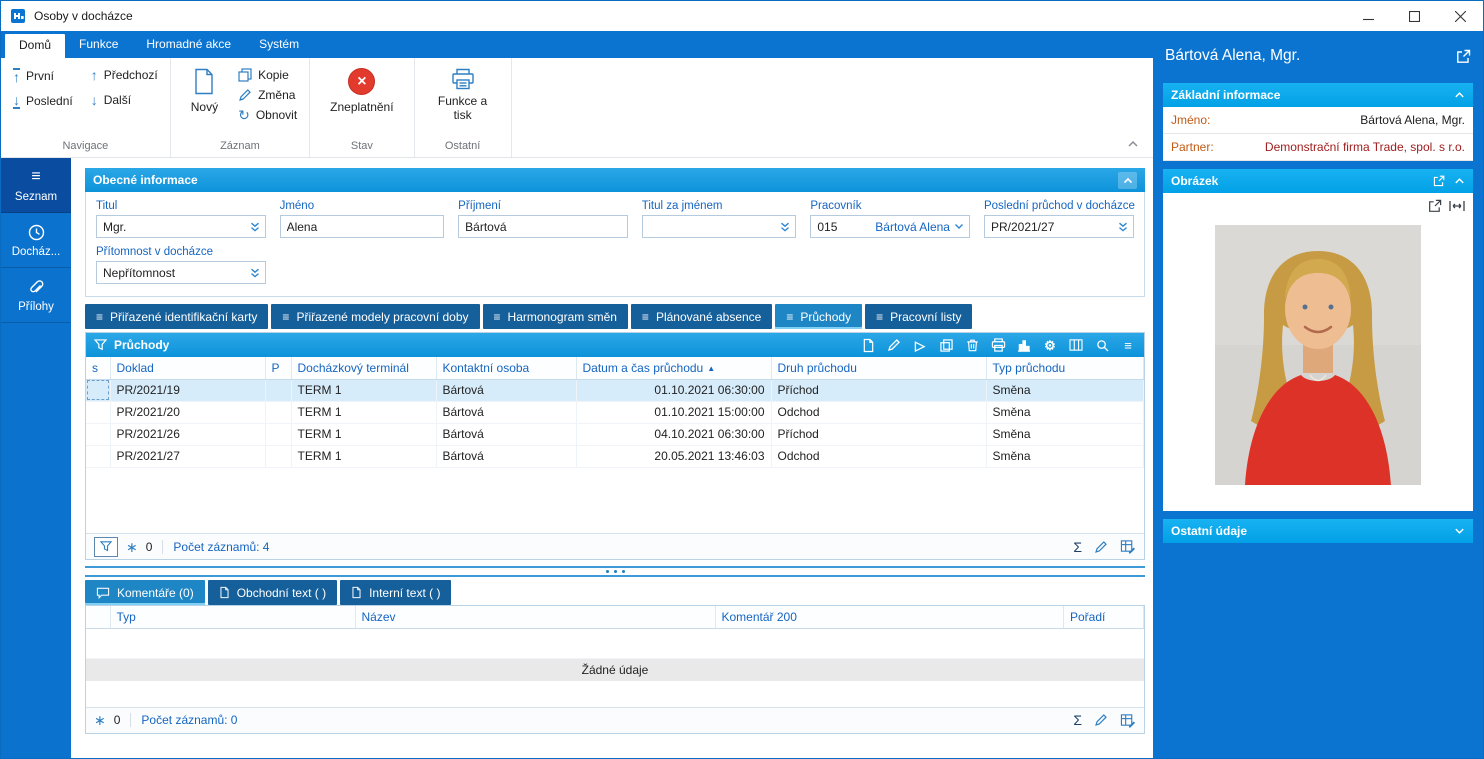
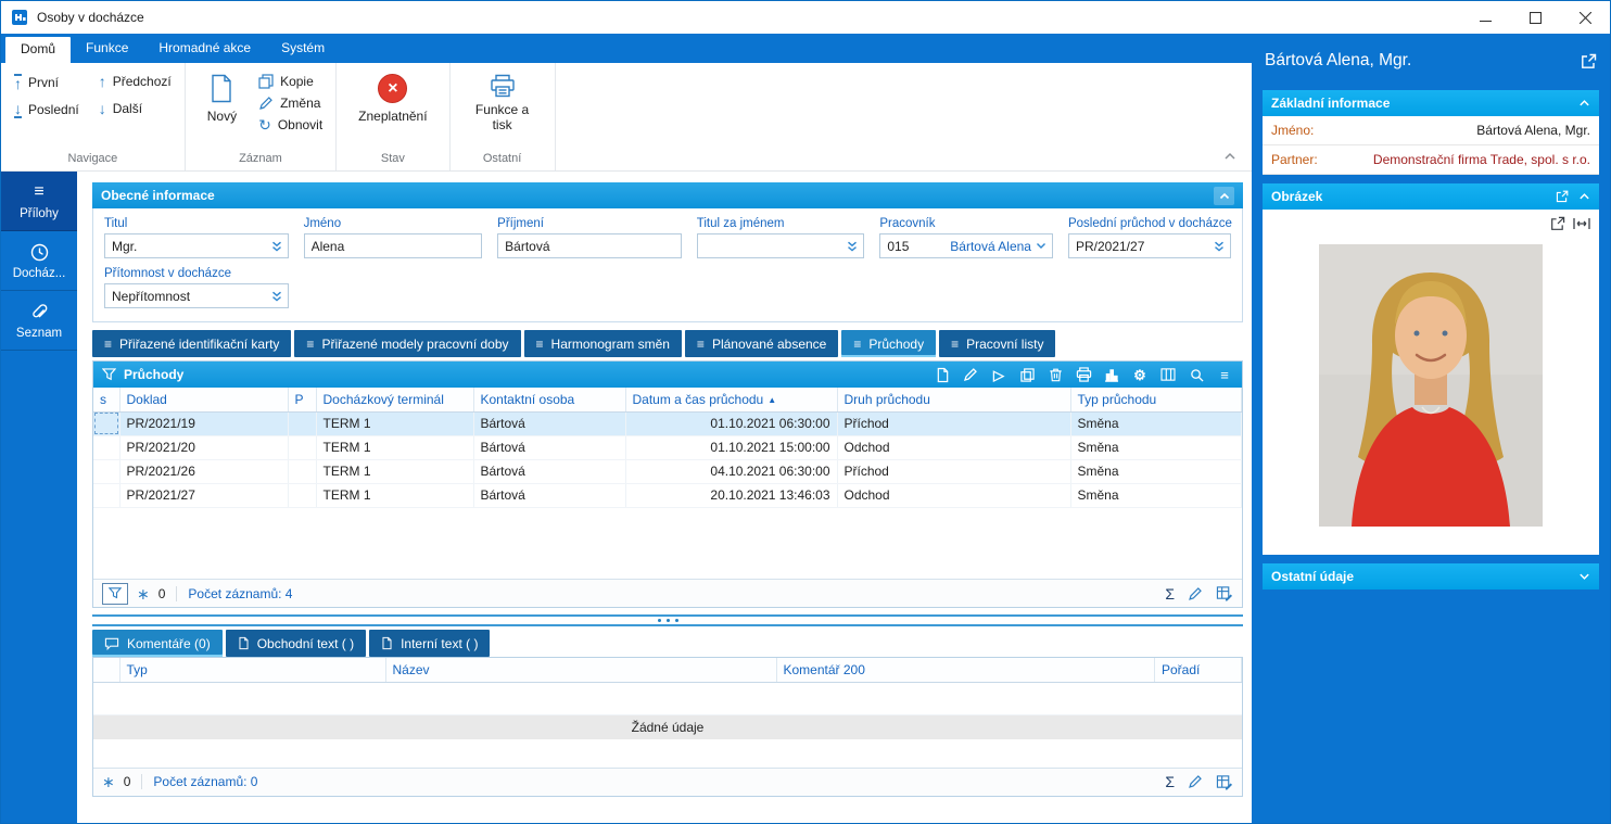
  Osoby v docházce
  Domů
  Funkce
  Hromadné akce
  Systém
  ↑
  První
  ↓
  Poslední
  ↑
  Předchozí
  ↓
  Další
  Navigace
  Nový
  Kopie
  Změna
  ↻
  Obnovit
  Záznam
  ×
  Zneplatnění
  Stav
  Funkce a tisk
  Ostatní
  ≡
- Seznam
+ Přílohy
  Docház...
- Přílohy
+ Seznam
  Obecné informace
  Titul
  Mgr.
  Jméno
  Alena
  Příjmení
  Bártová
  Titul za jménem
  Pracovník
  015
  Bártová Alena
  Poslední průchod v docházce
  PR/2021/27
  Přítomnost v docházce
  Nepřítomnost
  ≡
  Přiřazené identifikační karty
  ≡
  Přiřazené modely pracovní doby
  ≡
  Harmonogram směn
  ≡
  Plánované absence
  ≡
  Průchody
  ≡
  Pracovní listy
  Průchody
  ▷
  ⚙
  ≡
  s	Doklad	P	Docházkový terminál	Kontaktní osoba	Datum a čas průchodu ▲	Druh průchodu	Typ průchodu
  	PR/2021/19		TERM 1	Bártová	01.10.2021 06:30:00	Příchod	Směna
  	PR/2021/20		TERM 1	Bártová	01.10.2021 15:00:00	Odchod	Směna
  	PR/2021/26		TERM 1	Bártová	04.10.2021 06:30:00	Příchod	Směna
- 	PR/2021/27		TERM 1	Bártová	20.05.2021 13:46:03	Odchod	Směna
+ 	PR/2021/27		TERM 1	Bártová	20.10.2021 13:46:03	Odchod	Směna
  ∗
  0
  Počet záznamů: 4
  Σ
  Komentáře (0)
  Obchodní text ( )
  Interní text ( )
  	Typ	Název	Komentář 200	Pořadí
  Žádné údaje
  ∗
  0
  Počet záznamů: 0
  Σ
  Bártová Alena, Mgr.
  Základní informace
  Jméno:
  Bártová Alena, Mgr.
  Partner:
  Demonstrační firma Trade, spol. s r.o.
  Obrázek
  Ostatní údaje
